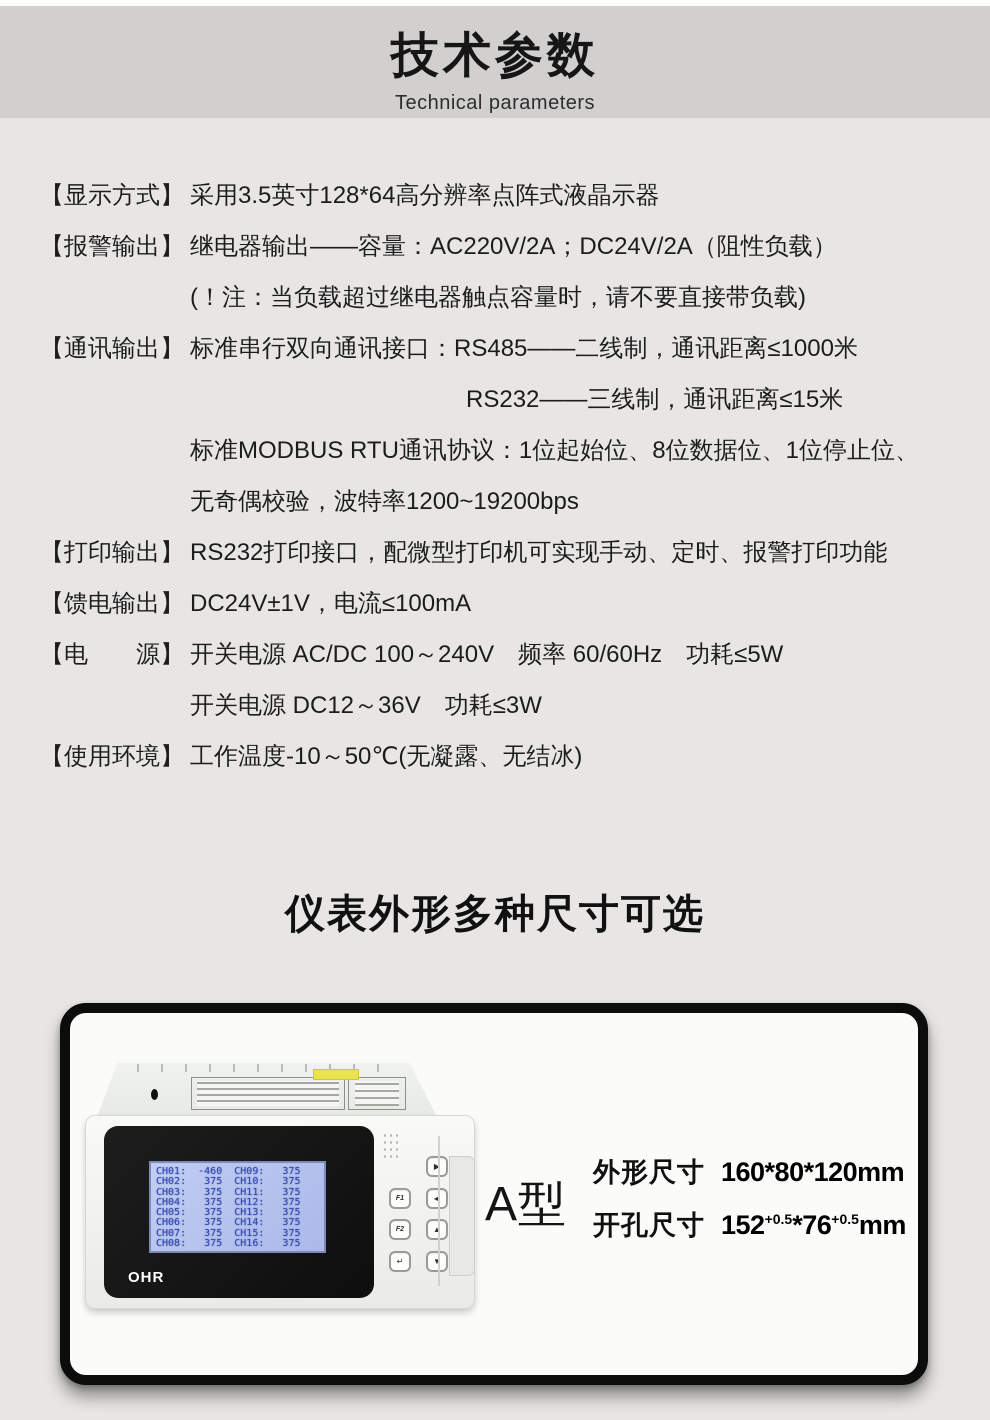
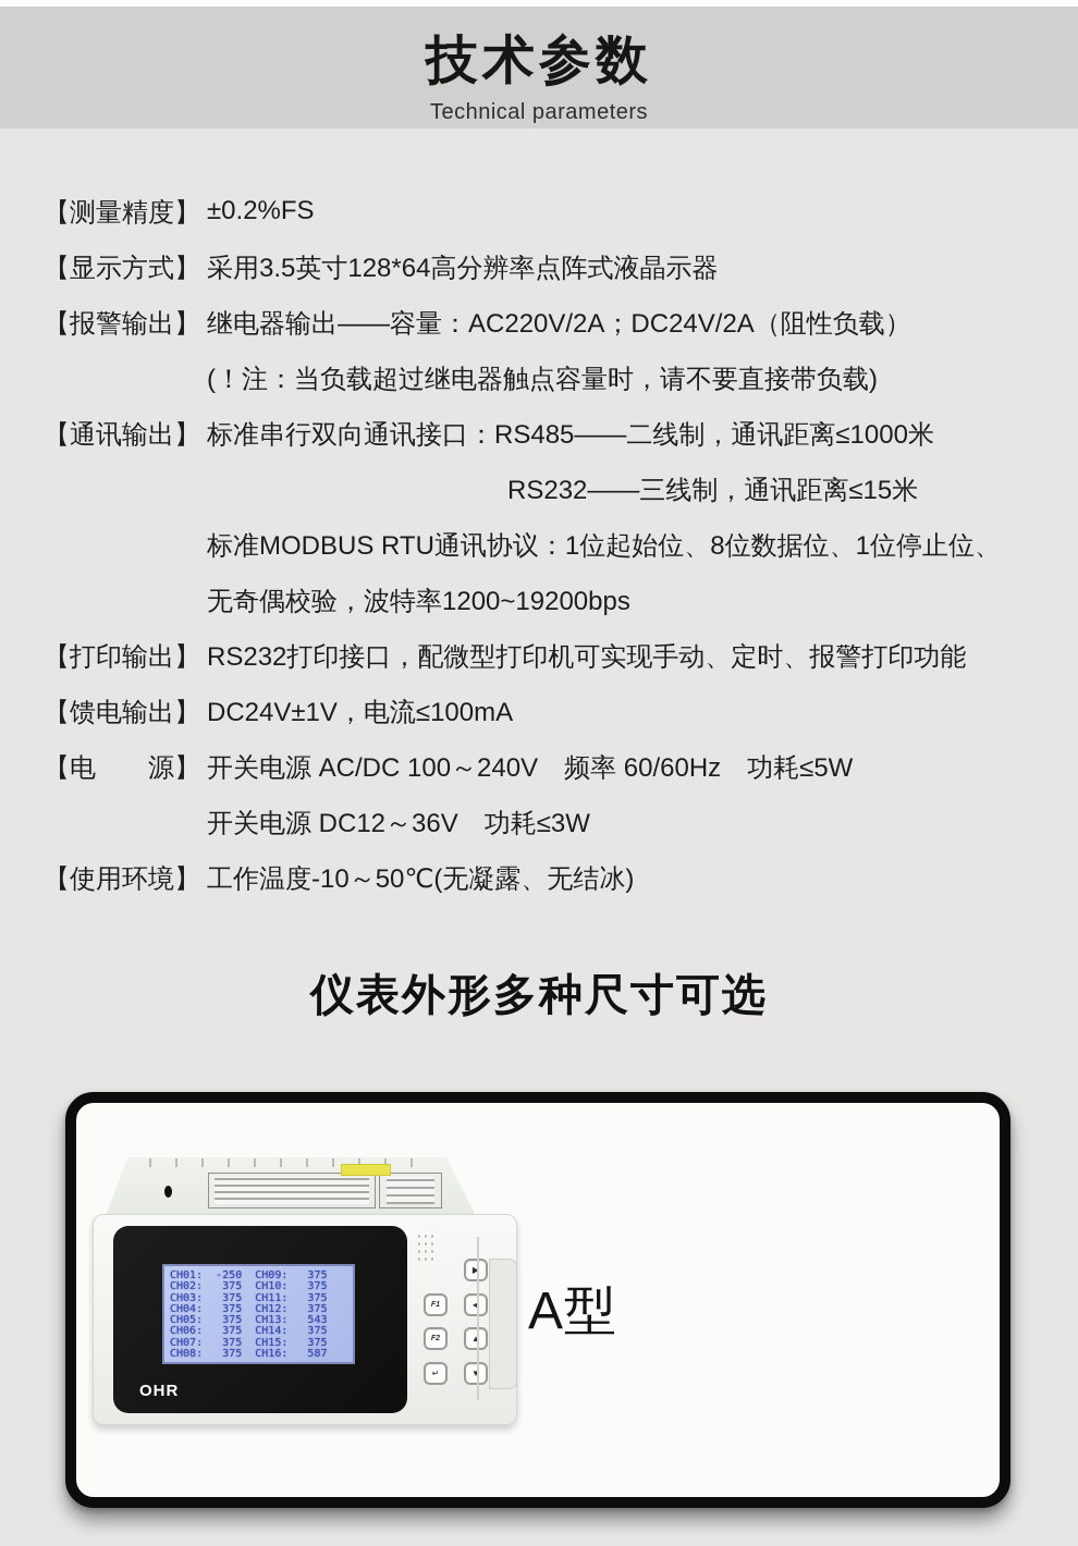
  技术参数
  Technical parameters
+ 【测量精度】
+ ±0.2%FS
  【显示方式】
  采用3.5英寸128*64高分辨率点阵式液晶示器
  【报警输出】
  继电器输出——容量：AC220V/2A；DC24V/2A（阻性负载）
  (！注：当负载超过继电器触点容量时，请不要直接带负载)
  【通讯输出】
  标准串行双向通讯接口：RS485——二线制，通讯距离≤1000米
  RS232——三线制，通讯距离≤15米
  标准MODBUS RTU通讯协议：1位起始位、8位数据位、1位停止位、
  无奇偶校验，波特率1200~19200bps
  【打印输出】
  RS232打印接口，配微型打印机可实现手动、定时、报警打印功能
  【馈电输出】
  DC24V±1V，电流≤100mA
  【电 源】
  开关电源 AC/DC 100～240V 频率 60/60Hz 功耗≤5W
  开关电源 DC12～36V 功耗≤3W
  【使用环境】
  工作温度-10～50℃(无凝露、无结冰)
  仪表外形多种尺寸可选
- CH01: -460 CH09: 375
+ CH01: -250 CH09: 375
  CH02: 375 CH10: 375
  CH03: 375 CH11: 375
  CH04: 375 CH12: 375
- CH05: 375 CH13: 375
+ CH05: 375 CH13: 543
  CH06: 375 CH14: 375
  CH07: 375 CH15: 375
- CH08: 375 CH16: 375
+ CH08: 375 CH16: 587
  OHR
  ▶
  ◀
  ▲
  ↵
  ▼
  A型
- 外形尺寸
- 160*80*120mm
- 开孔尺寸
- 152+0.5*76+0.5mm
